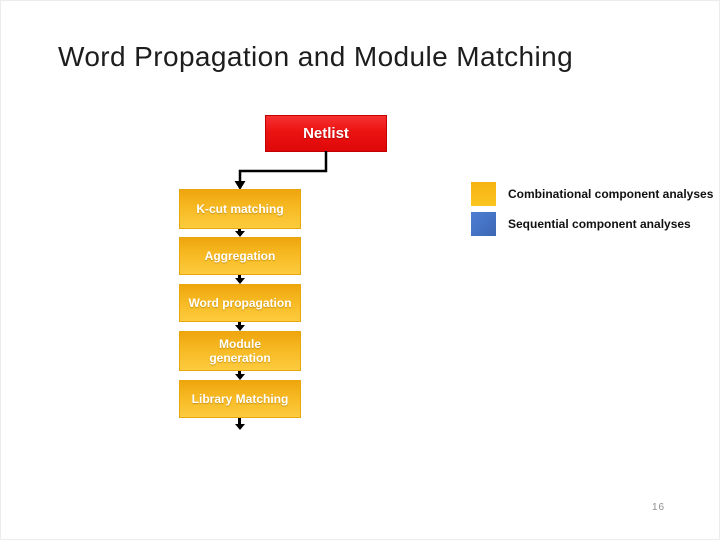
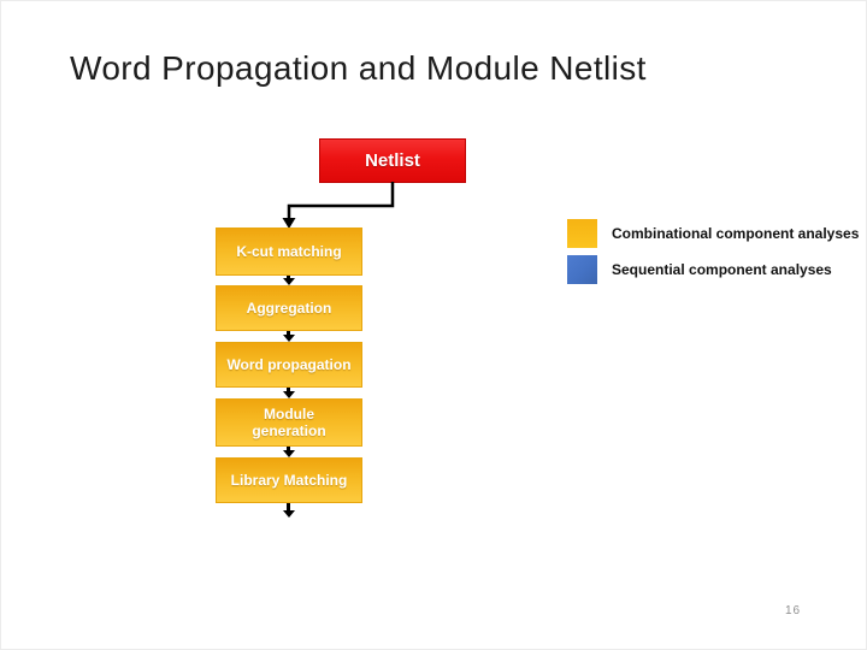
- Word Propagation and Module Matching
+ Word Propagation and Module Netlist
  Netlist
  K-cut matching
  Aggregation
  Word propagation
  Module
  generation
  Library Matching
  Combinational component analyses
  Sequential component analyses
  16
